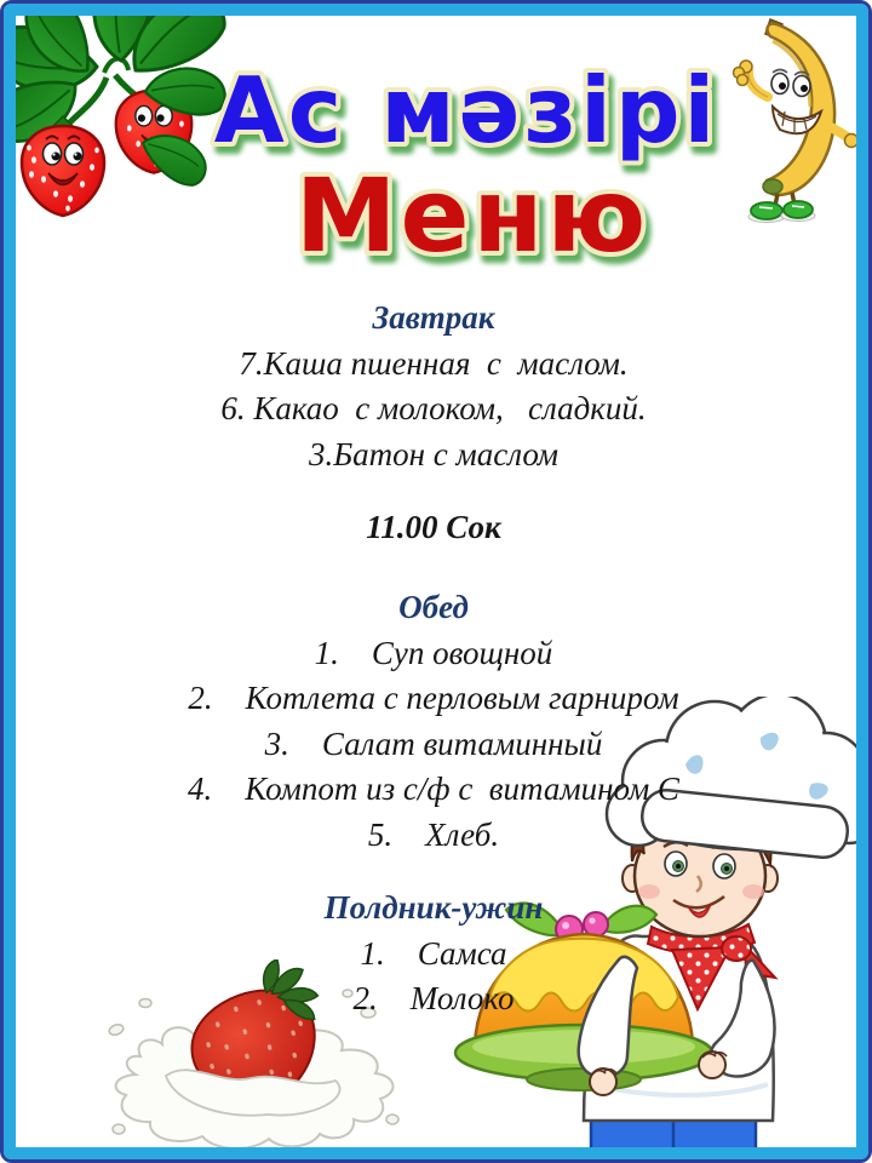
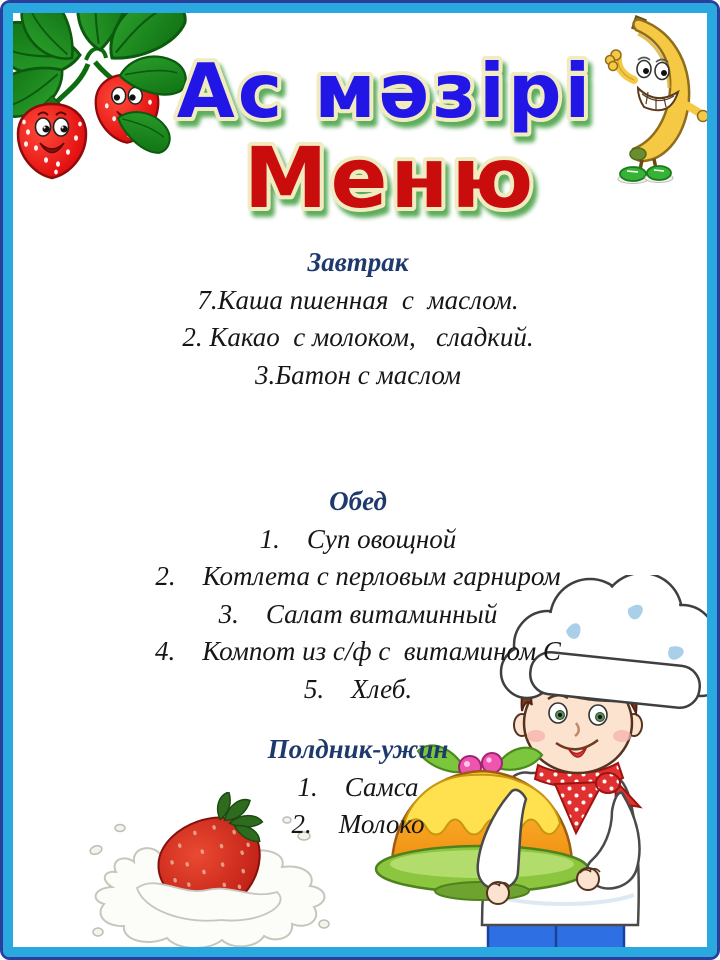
  Ас мәзірі
  Меню
  Завтрак
  7.Каша пшенная с маслом.
- 6. Какао с молоком, сладкий.
+ 2. Какао с молоком, сладкий.
  3.Батон с маслом
- 11.00 Сок
  Обед
  1. Суп овощной
  2. Котлета с перловым гарниром
  3. Салат витаминный
  4. Компот из с/ф с витамином С
  5. Хлеб.
  Полдник-ужин
  1. Самса
  2. Молоко
